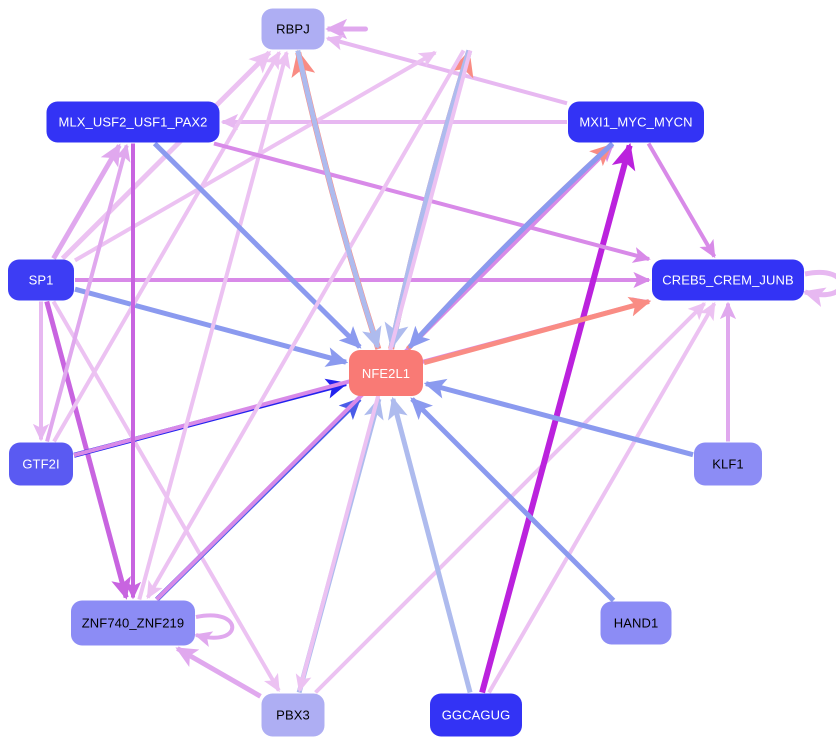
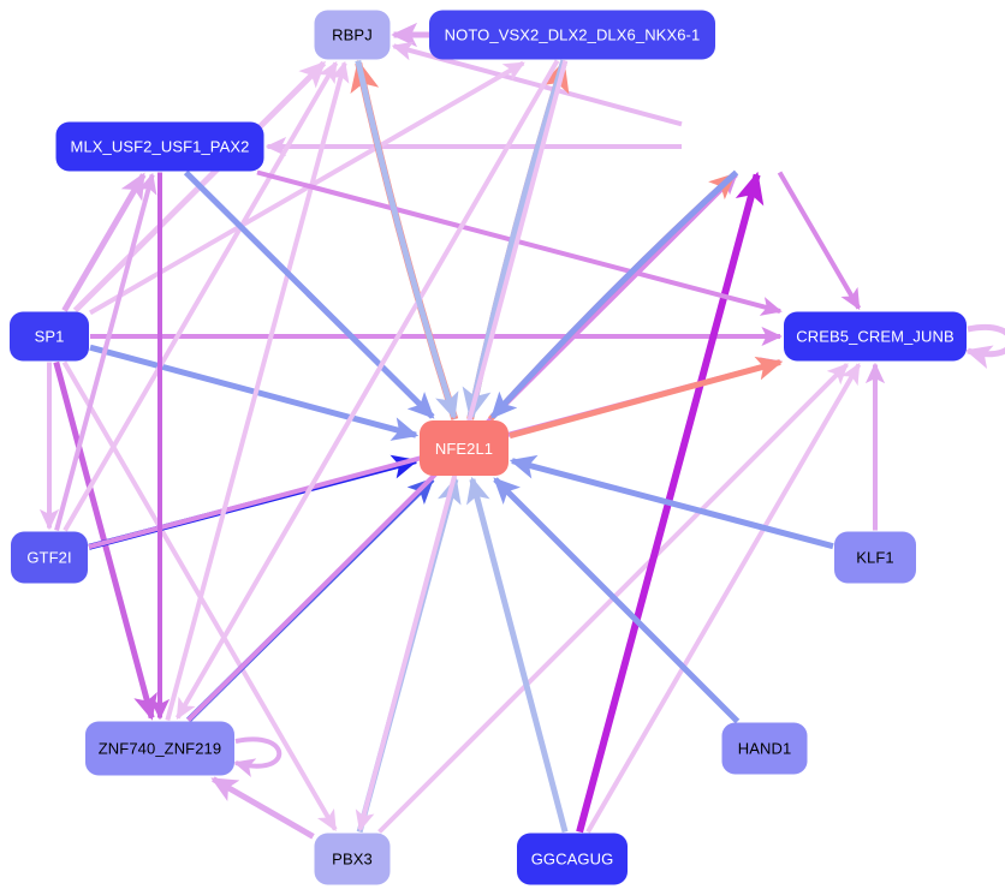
  RBPJ
+ NOTO_VSX2_DLX2_DLX6_NKX6-1
  MLX_USF2_USF1_PAX2
- MXI1_MYC_MYCN
  SP1
  CREB5_CREM_JUNB
  NFE2L1
  GTF2I
  KLF1
  ZNF740_ZNF219
  HAND1
  PBX3
  GGCAGUG
